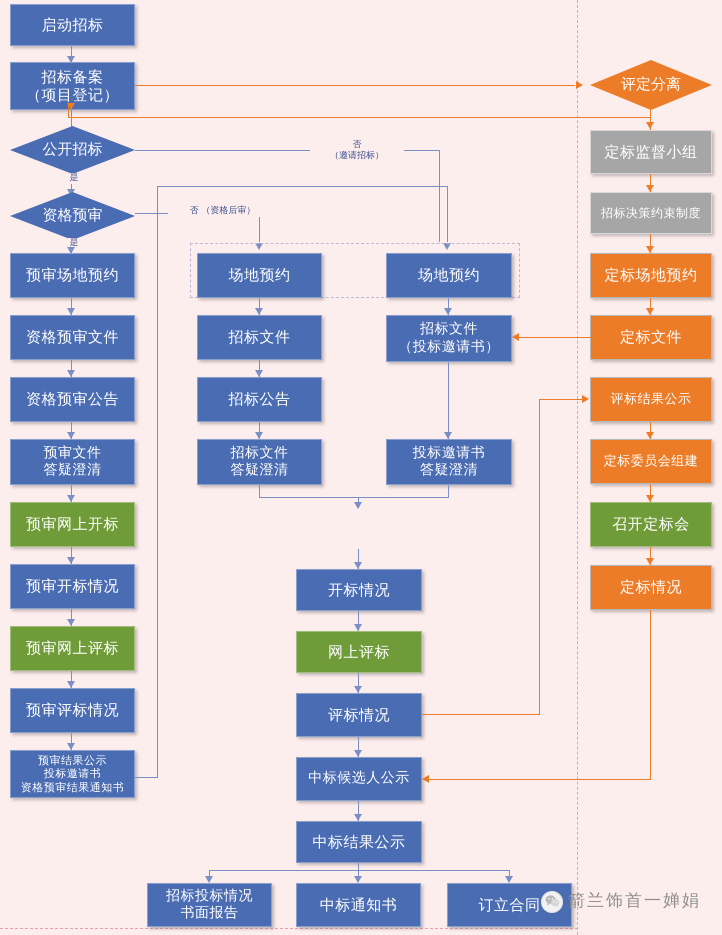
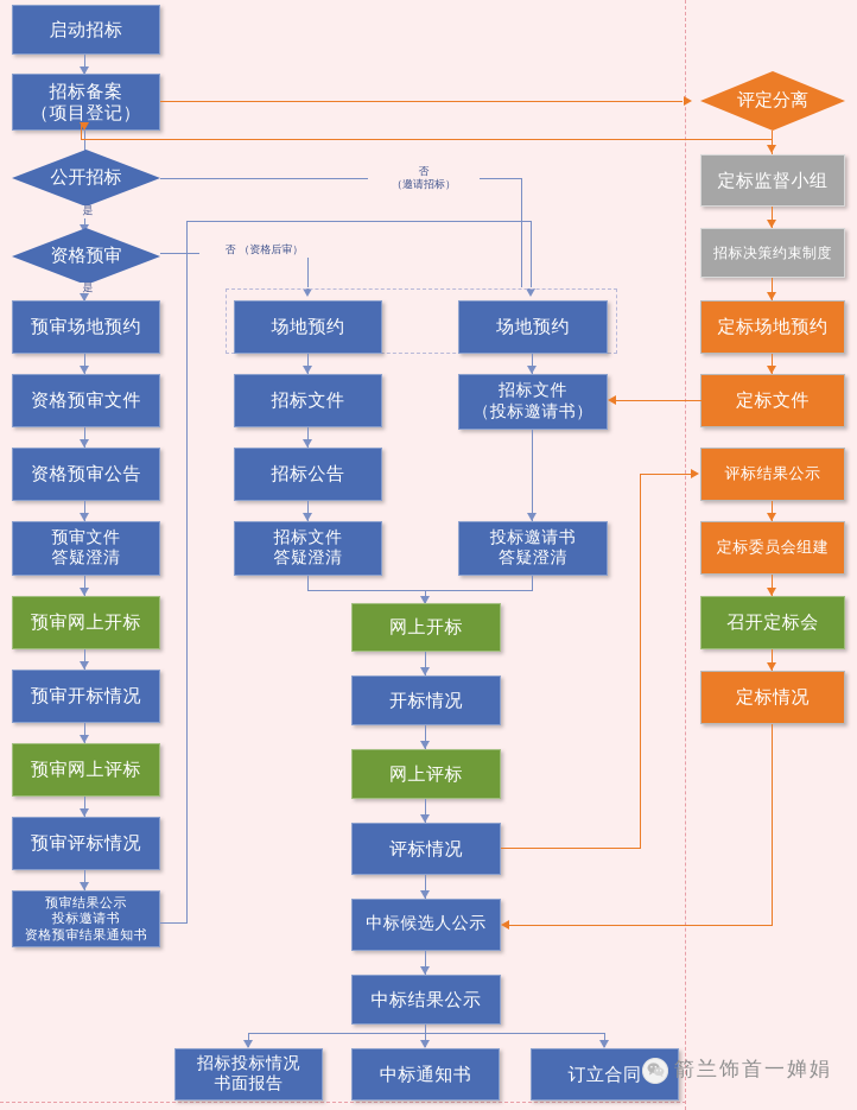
  启动招标
  招标备案
  （项目登记）
  公开招标
  是
  资格预审
  是
  预审场地预约
  资格预审文件
  资格预审公告
  预审文件
  答疑澄清
  预审网上开标
  预审开标情况
  预审网上评标
  预审评标情况
  预审结果公示
  投标邀请书
  资格预审结果通知书
  否
  （邀请招标）
  否 （资格后审）
  场地预约
  招标文件
  招标公告
  招标文件
  答疑澄清
  场地预约
  招标文件
  （投标邀请书）
  投标邀请书
  答疑澄清
+ 网上开标
  开标情况
  网上评标
  评标情况
  中标候选人公示
  中标结果公示
  招标投标情况
  书面报告
  中标通知书
  订立合同
  评定分离
  定标监督小组
  招标决策约束制度
  定标场地预约
  定标文件
  评标结果公示
  定标委员会组建
  召开定标会
  定标情况
  箭兰饰首一婵娟
